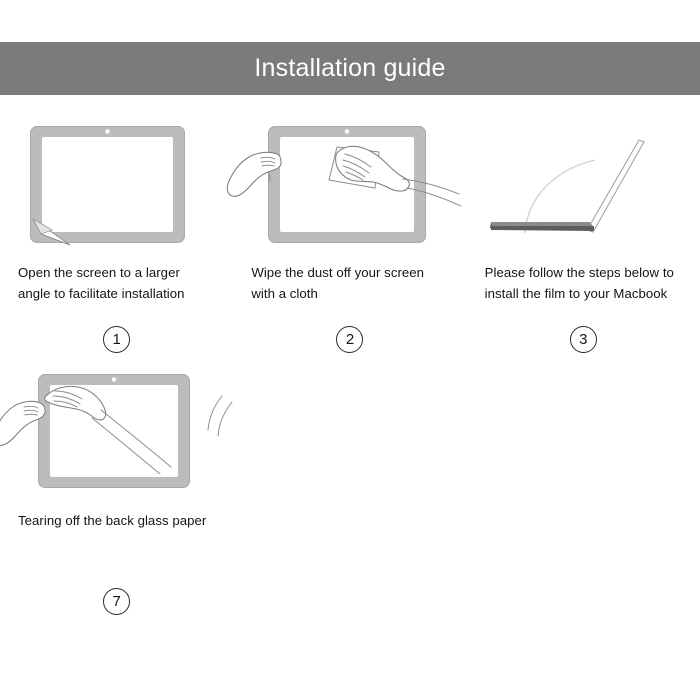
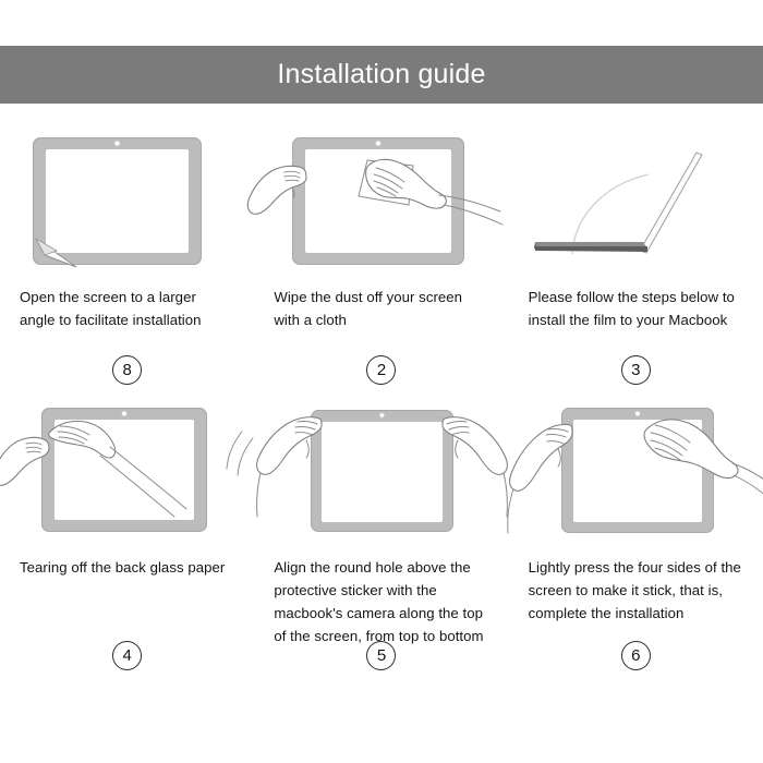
  Installation guide
  Open the screen to a larger angle to facilitate installation
- 1
+ 8
  Wipe the dust off your screen with a cloth
  2
  Please follow the steps below to install the film to your Macbook
  3
  Tearing off the back glass paper
- 7
+ 4
+ Align the round hole above the protective sticker with the macbook's camera along the top of the screen, from top to bottom
+ 5
+ Lightly press the four sides of the screen to make it stick, that is, complete the installation
+ 6
